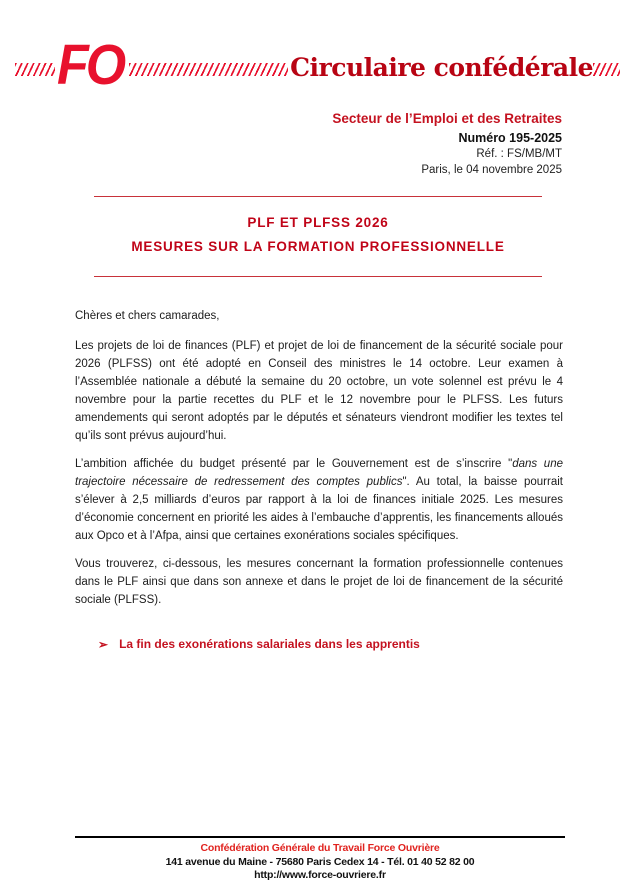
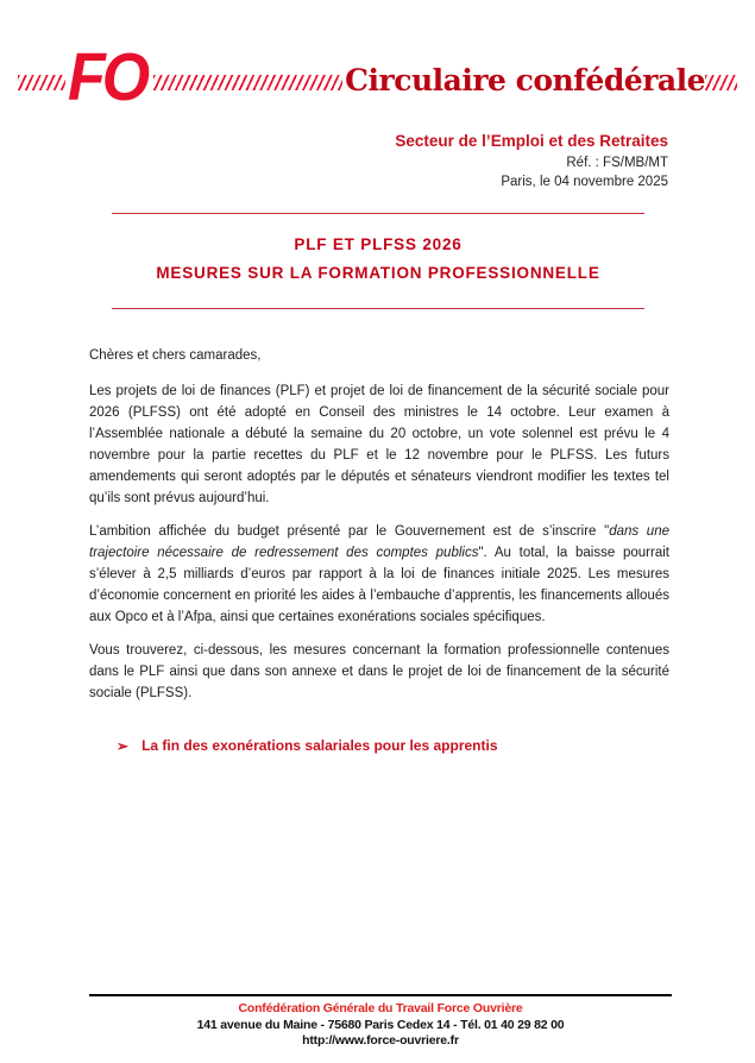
  FO
  Circulaire confédérale
  Secteur de l’Emploi et des Retraites
- Numéro 195-2025
  Réf. : FS/MB/MT
  Paris, le 04 novembre 2025
  PLF ET PLFSS 2026
  MESURES SUR LA FORMATION PROFESSIONNELLE
  Chères et chers camarades,
  Les projets de loi de finances (PLF) et projet de loi de financement de la sécurité sociale pour 2026 (PLFSS) ont été adopté en Conseil des ministres le 14 octobre. Leur examen à l’Assemblée nationale a débuté la semaine du 20 octobre, un vote solennel est prévu le 4 novembre pour la partie recettes du PLF et le 12 novembre pour le PLFSS. Les futurs amendements qui seront adoptés par le députés et sénateurs viendront modifier les textes tel qu’ils sont prévus aujourd’hui.
  L’ambition affichée du budget présenté par le Gouvernement est de s’inscrire "dans une trajectoire nécessaire de redressement des comptes publics". Au total, la baisse pourrait s’élever à 2,5 milliards d’euros par rapport à la loi de finances initiale 2025. Les mesures d’économie concernent en priorité les aides à l’embauche d’apprentis, les financements alloués aux Opco et à l’Afpa, ainsi que certaines exonérations sociales spécifiques.
  Vous trouverez, ci-dessous, les mesures concernant la formation professionnelle contenues dans le PLF ainsi que dans son annexe et dans le projet de loi de financement de la sécurité sociale (PLFSS).
- ➢ La fin des exonérations salariales dans les apprentis
+ ➢ La fin des exonérations salariales pour les apprentis
  Confédération Générale du Travail Force Ouvrière
- 141 avenue du Maine - 75680 Paris Cedex 14 - Tél. 01 40 52 82 00
+ 141 avenue du Maine - 75680 Paris Cedex 14 - Tél. 01 40 29 82 00
  http://www.force-ouvriere.fr
